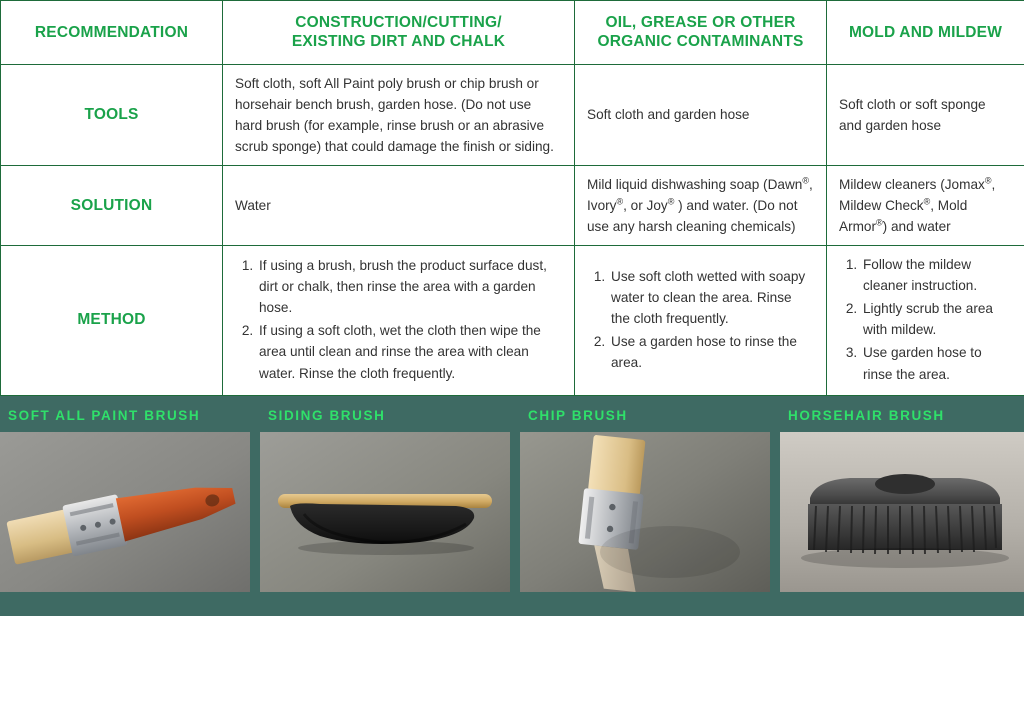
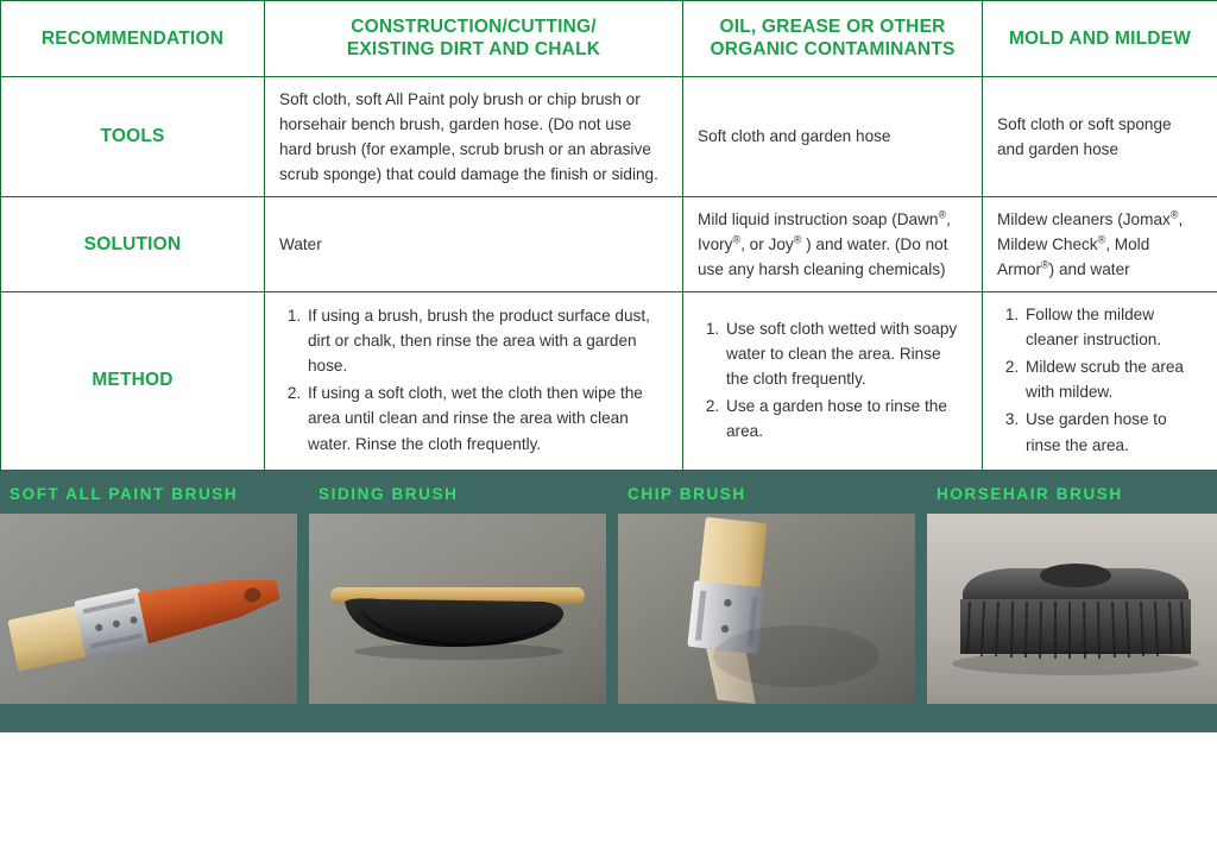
  RECOMMENDATION	CONSTRUCTION/CUTTING/ EXISTING DIRT AND CHALK	OIL, GREASE OR OTHER ORGANIC CONTAMINANTS	MOLD AND MILDEW
- TOOLS	Soft cloth, soft All Paint poly brush or chip brush or horsehair bench brush, garden hose. (Do not use hard brush (for example, rinse brush or an abrasive scrub sponge) that could damage the finish or siding.	Soft cloth and garden hose	Soft cloth or soft sponge and garden hose
+ TOOLS	Soft cloth, soft All Paint poly brush or chip brush or horsehair bench brush, garden hose. (Do not use hard brush (for example, scrub brush or an abrasive scrub sponge) that could damage the finish or siding.	Soft cloth and garden hose	Soft cloth or soft sponge and garden hose
- SOLUTION	Water	Mild liquid dishwashing soap (Dawn®, Ivory®, or Joy® ) and water. (Do not use any harsh cleaning chemicals)	Mildew cleaners (Jomax®, Mildew Check®, Mold Armor®) and water
+ SOLUTION	Water	Mild liquid instruction soap (Dawn®, Ivory®, or Joy® ) and water. (Do not use any harsh cleaning chemicals)	Mildew cleaners (Jomax®, Mildew Check®, Mold Armor®) and water
- METHOD	If using a brush, brush the product surface dust, dirt or chalk, then rinse the area with a garden hose. If using a soft cloth, wet the cloth then wipe the area until clean and rinse the area with clean water. Rinse the cloth frequently.	Use soft cloth wetted with soapy water to clean the area. Rinse the cloth frequently. Use a garden hose to rinse the area.	Follow the mildew cleaner instruction. Lightly scrub the area with mildew. Use garden hose to rinse the area.
+ METHOD	If using a brush, brush the product surface dust, dirt or chalk, then rinse the area with a garden hose. If using a soft cloth, wet the cloth then wipe the area until clean and rinse the area with clean water. Rinse the cloth frequently.	Use soft cloth wetted with soapy water to clean the area. Rinse the cloth frequently. Use a garden hose to rinse the area.	Follow the mildew cleaner instruction. Mildew scrub the area with mildew. Use garden hose to rinse the area.
  SOFT ALL PAINT BRUSH
  SIDING BRUSH
  CHIP BRUSH
  HORSEHAIR BRUSH
